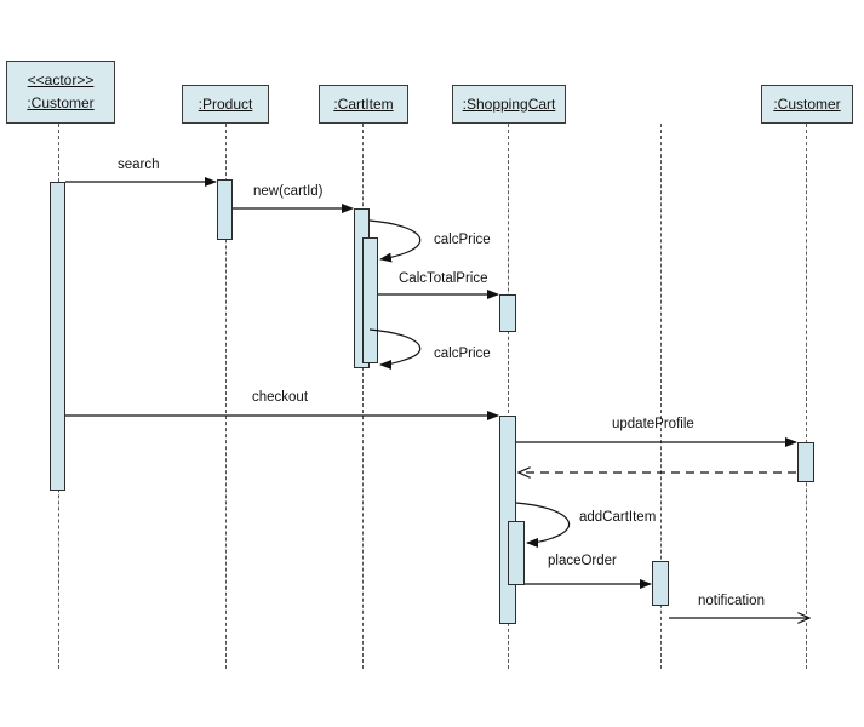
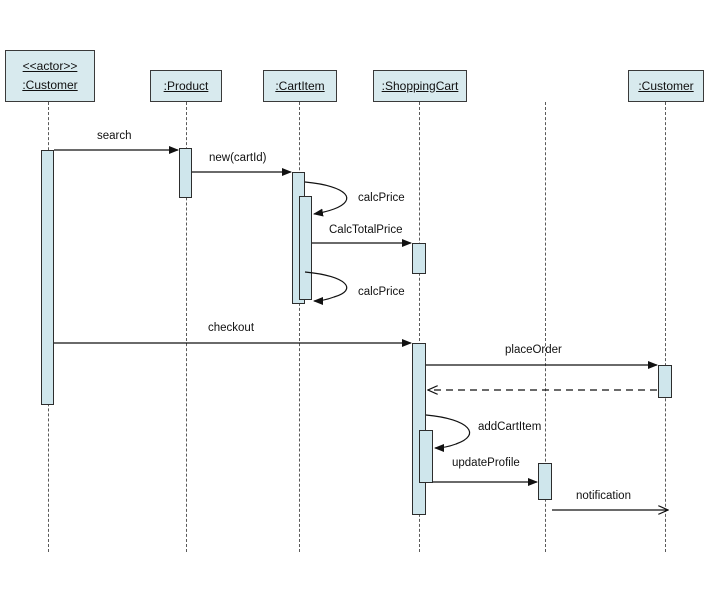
  <<actor>>
  :Customer
  :Product
  :CartItem
  :ShoppingCart
  :Customer
  search
  new(cartId)
  calcPrice
  CalcTotalPrice
  calcPrice
  checkout
- updateProfile
+ placeOrder
  addCartItem
- placeOrder
+ updateProfile
  notification
